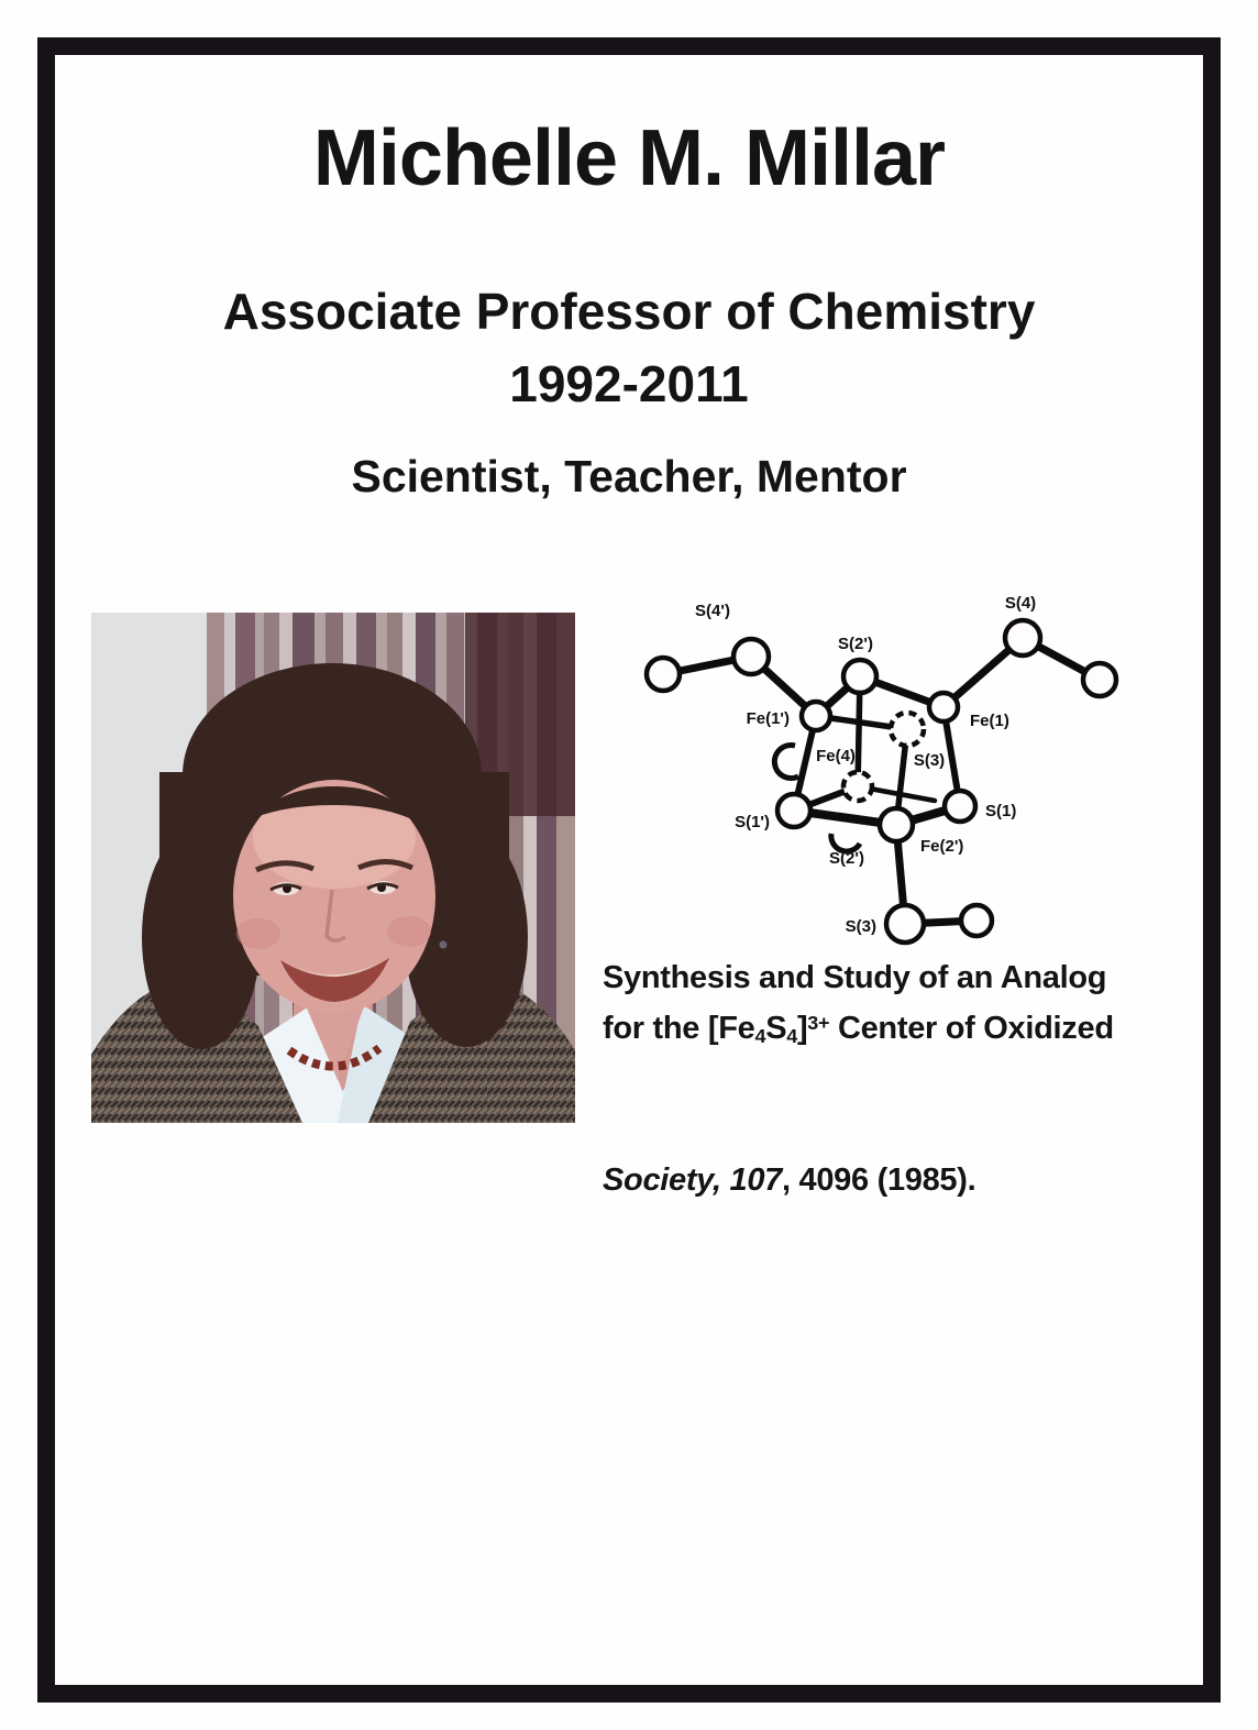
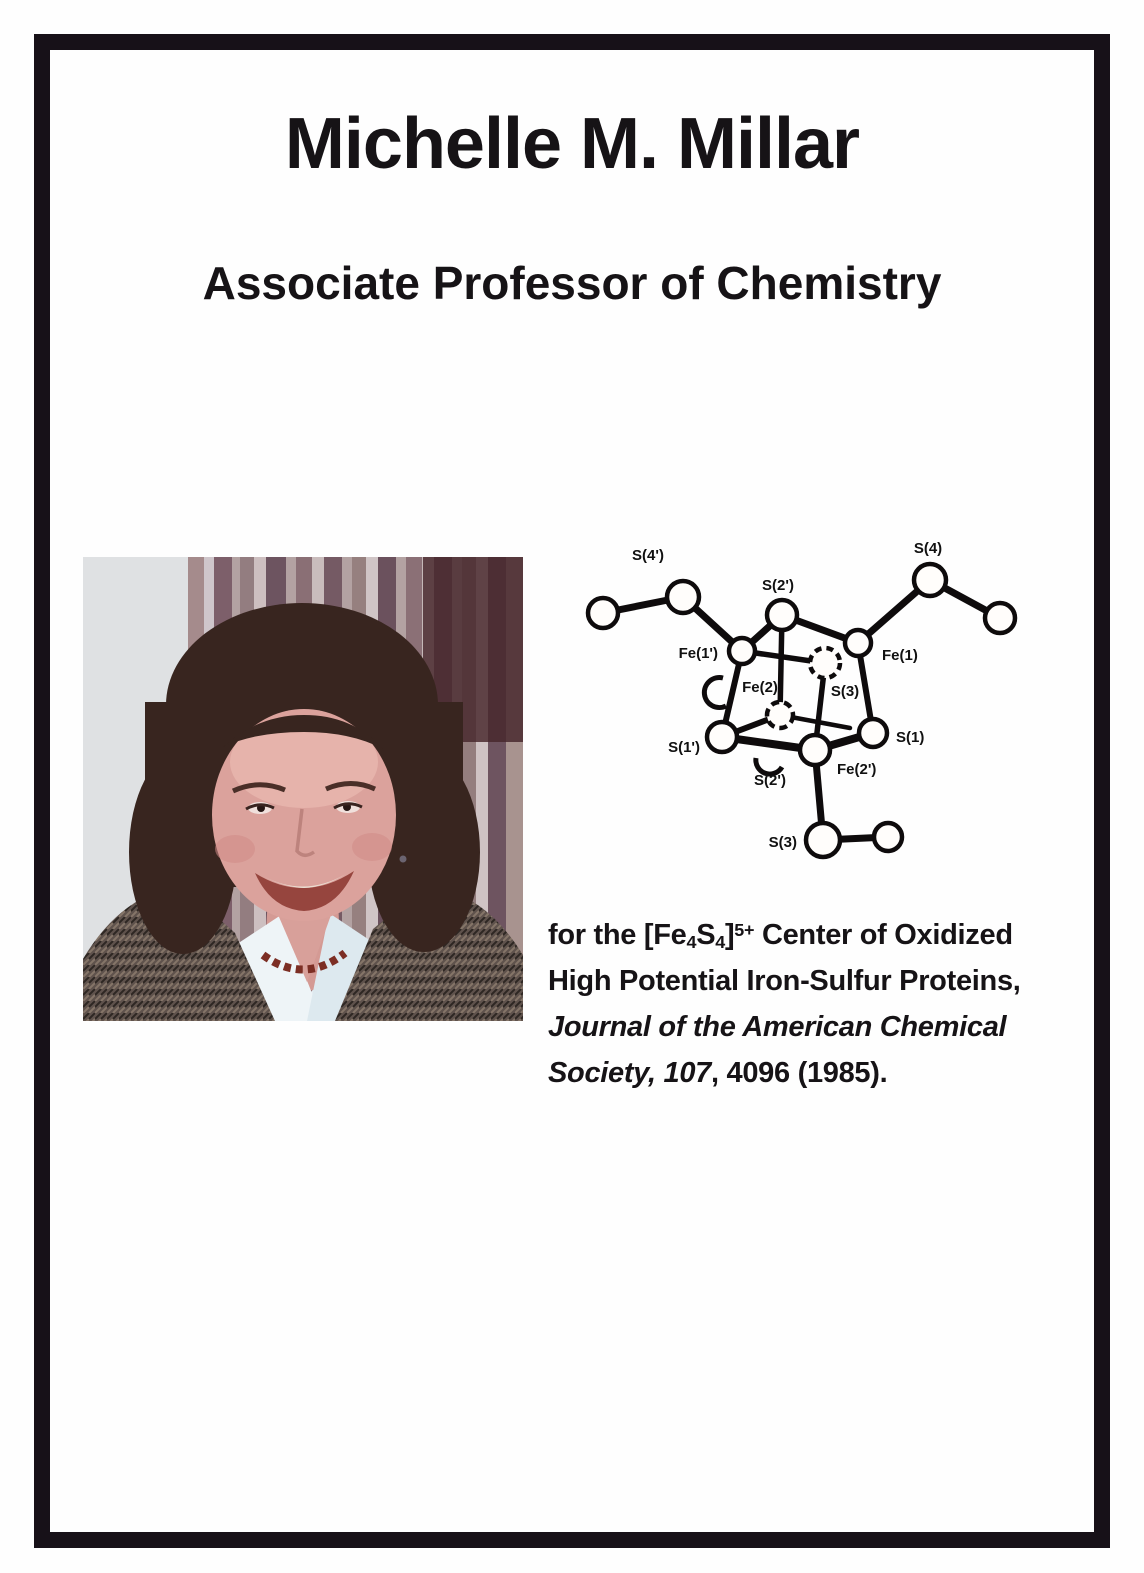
  Michelle M. Millar
  Associate Professor of Chemistry
- 1992-2011
- Scientist, Teacher, Mentor
  S(4')
  S(2')
  S(4)
  Fe(1')
- Fe(4)
+ Fe(2)
  Fe(1)
  S(3)
  S(1')
  S(1)
  S(2')
  Fe(2')
  S(3)
- Synthesis and Study of an Analog
- for the [Fe4S4]3+ Center of Oxidized
+ for the [Fe4S4]5+ Center of Oxidized
+ High Potential Iron-Sulfur Proteins,
+ Journal of the American Chemical
  Society, 107, 4096 (1985).
